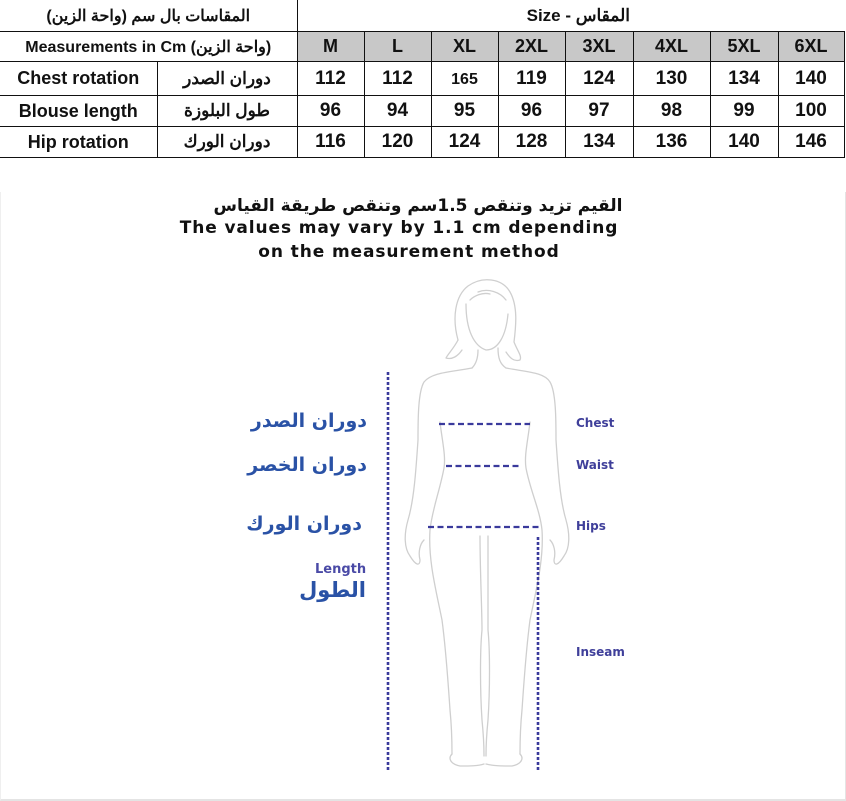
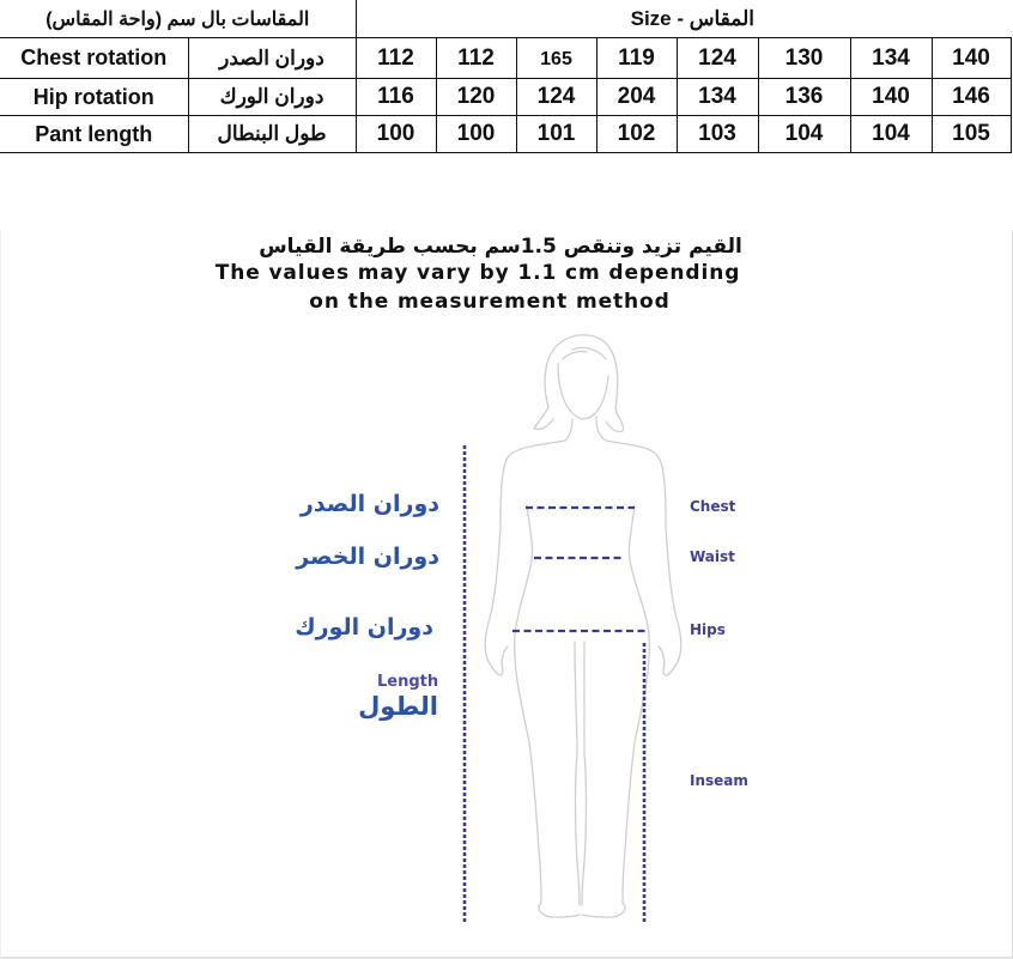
- المقاسات بال سم (واحة الزين)	Size - المقاس
+ المقاسات بال سم (واحة المقاس)	Size - المقاس
- Measurements in Cm (واحة الزين)	M	L	XL	2XL	3XL	4XL	5XL	6XL
  Chest rotation	دوران الصدر	112	112	165	119	124	130	134	140
- Blouse length	طول البلوزة	96	94	95	96	97	98	99	100
- Hip rotation	دوران الورك	116	120	124	128	134	136	140	146
+ Hip rotation	دوران الورك	116	120	124	204	134	136	140	146
+ Pant length	طول البنطال	100	100	101	102	103	104	104	105
- القيم تزيد وتنقص 1.5سم وتنقص طريقة القياس
+ القيم تزيد وتنقص 1.5سم بحسب طريقة القياس
  The values may vary by 1.1 cm depending
  on the measurement method
  دوران الصدر
  دوران الخصر
  دوران الورك
  Length
  الطول
  Chest
  Waist
  Hips
  Inseam
